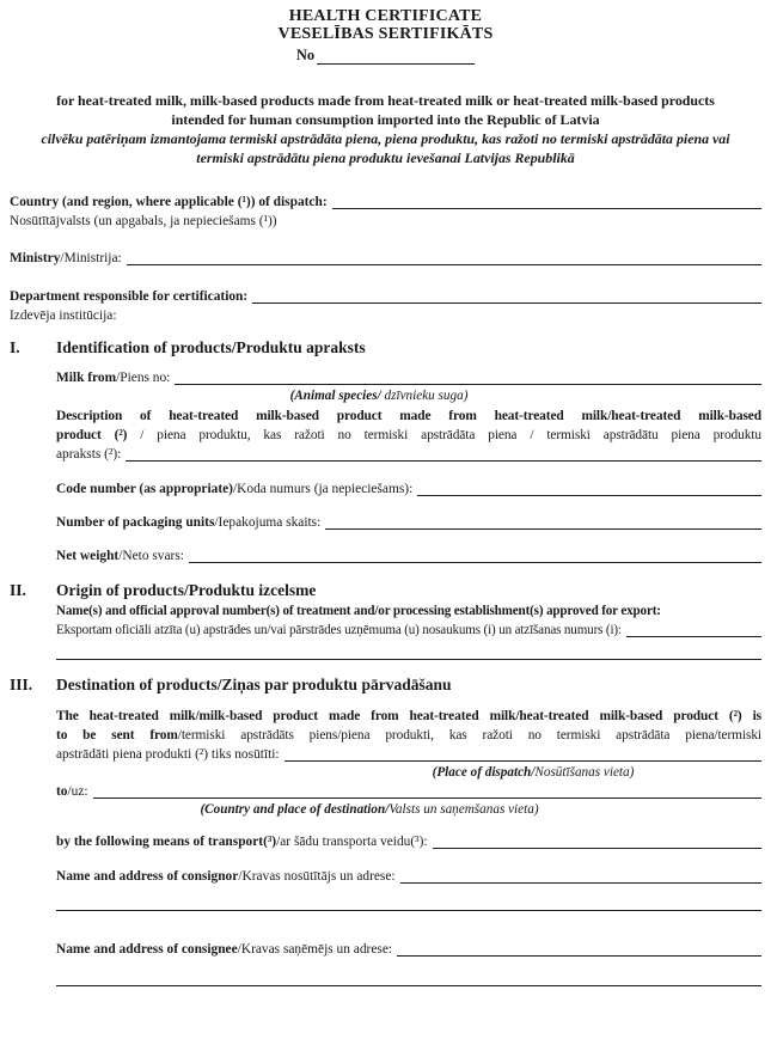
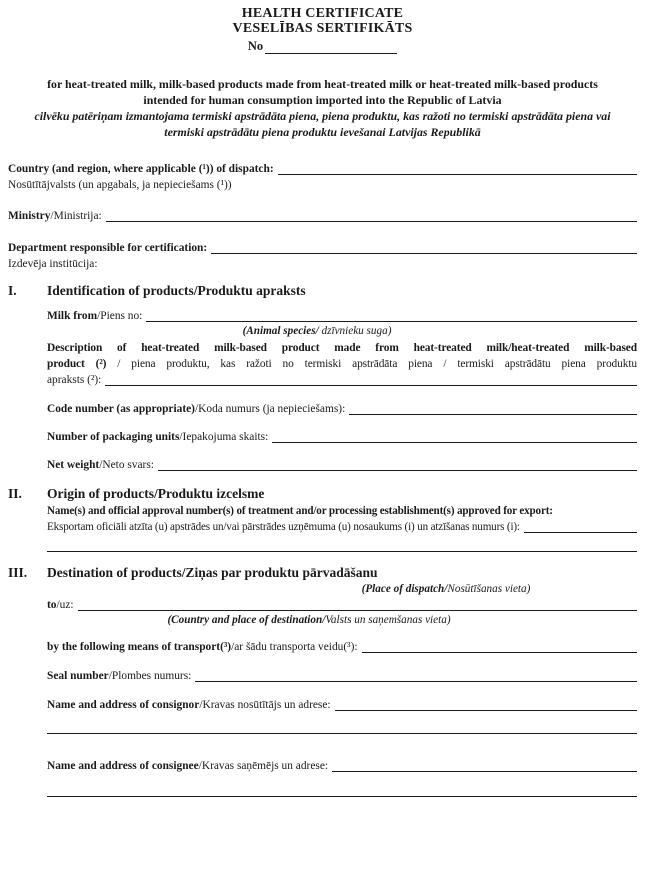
  HEALTH CERTIFICATE
  VESELĪBAS SERTIFIKĀTS
  No
  for heat-treated milk, milk-based products made from heat-treated milk or heat-treated milk-based products intended for human consumption imported into the Republic of Latvia
  cilvēku patēriņam izmantojama termiski apstrādāta piena, piena produktu, kas ražoti no termiski apstrādāta piena vai termiski apstrādātu piena produktu ievešanai Latvijas Republikā
  Country (and region, where applicable (¹)) of dispatch:
  Nosūtītājvalsts (un apgabals, ja nepieciešams (¹))
  Ministry
  /Ministrija:
  Department responsible for certification:
  Izdevēja institūcija:
  I.
  Identification of products/Produktu apraksts
  Milk from
  /Piens no:
  (Animal species/ dzīvnieku suga)
  Description of heat-treated milk-based product made from heat-treated milk/heat-treated milk-based
  product (²) / piena produktu, kas ražoti no termiski apstrādāta piena / termiski apstrādātu piena produktu
  apraksts (²):
  Code number (as appropriate)
  /Koda numurs (ja nepieciešams):
  Number of packaging units
  /Iepakojuma skaits:
  Net weight
  /Neto svars:
  II.
  Origin of products/Produktu izcelsme
  Name(s) and official approval number(s) of treatment and/or processing establishment(s) approved for export:
  Eksportam oficiāli atzīta (u) apstrādes un/vai pārstrādes uzņēmuma (u) nosaukums (i) un atzīšanas numurs (i):
  III.
  Destination of products/Ziņas par produktu pārvadāšanu
- The heat-treated milk/milk-based product made from heat-treated milk/heat-treated milk-based product (²) is
- to be sent from/termiski apstrādāts piens/piena produkti, kas ražoti no termiski apstrādāta piena/termiski
- apstrādāti piena produkti (²) tiks nosūtīti:
  (Place of dispatch/Nosūtīšanas vieta)
  to
  /uz:
  (Country and place of destination/Valsts un saņemšanas vieta)
  by the following means of transport(³)
  /ar šādu transporta veidu(³):
+ Seal number
+ /Plombes numurs:
  Name and address of consignor
  /Kravas nosūtītājs un adrese:
  Name and address of consignee
  /Kravas saņēmējs un adrese:
